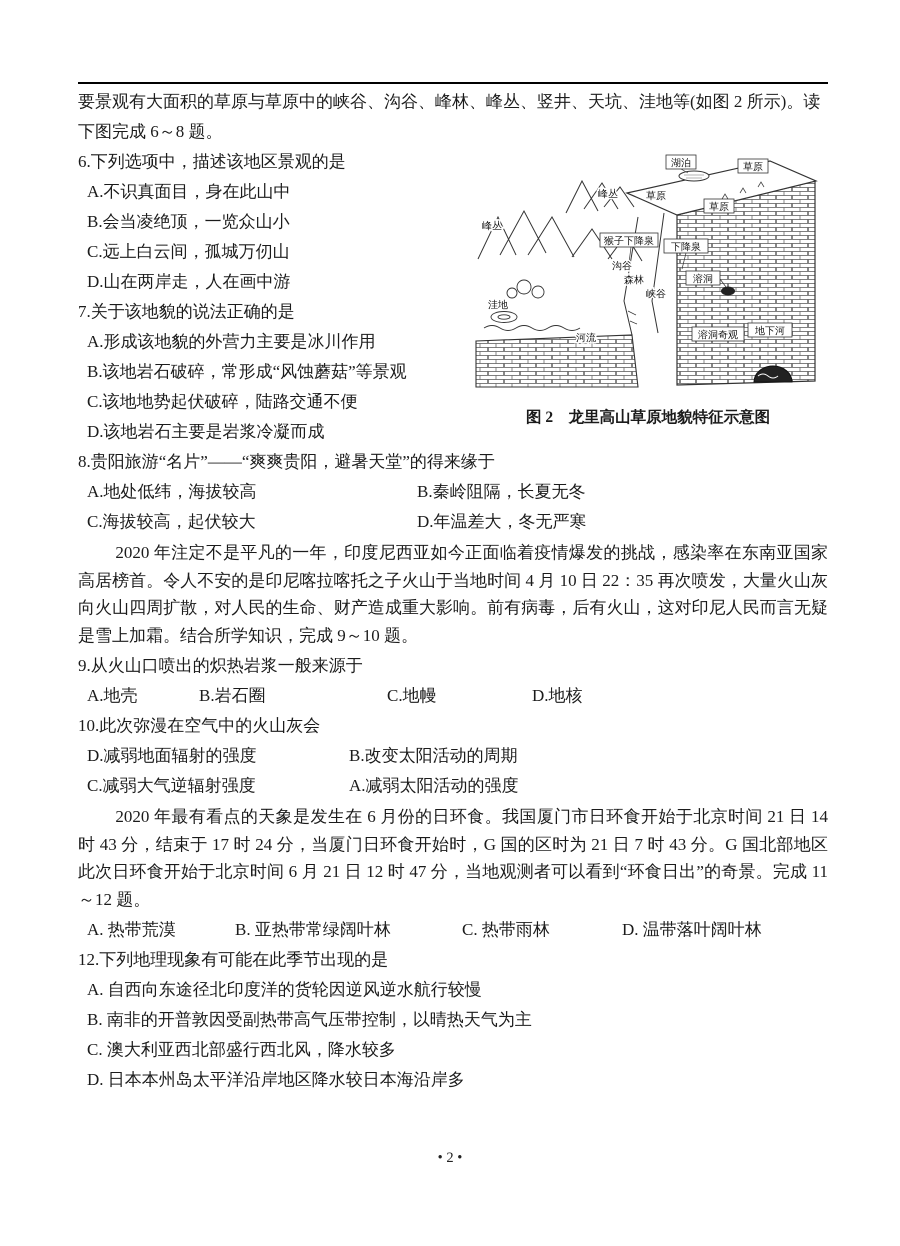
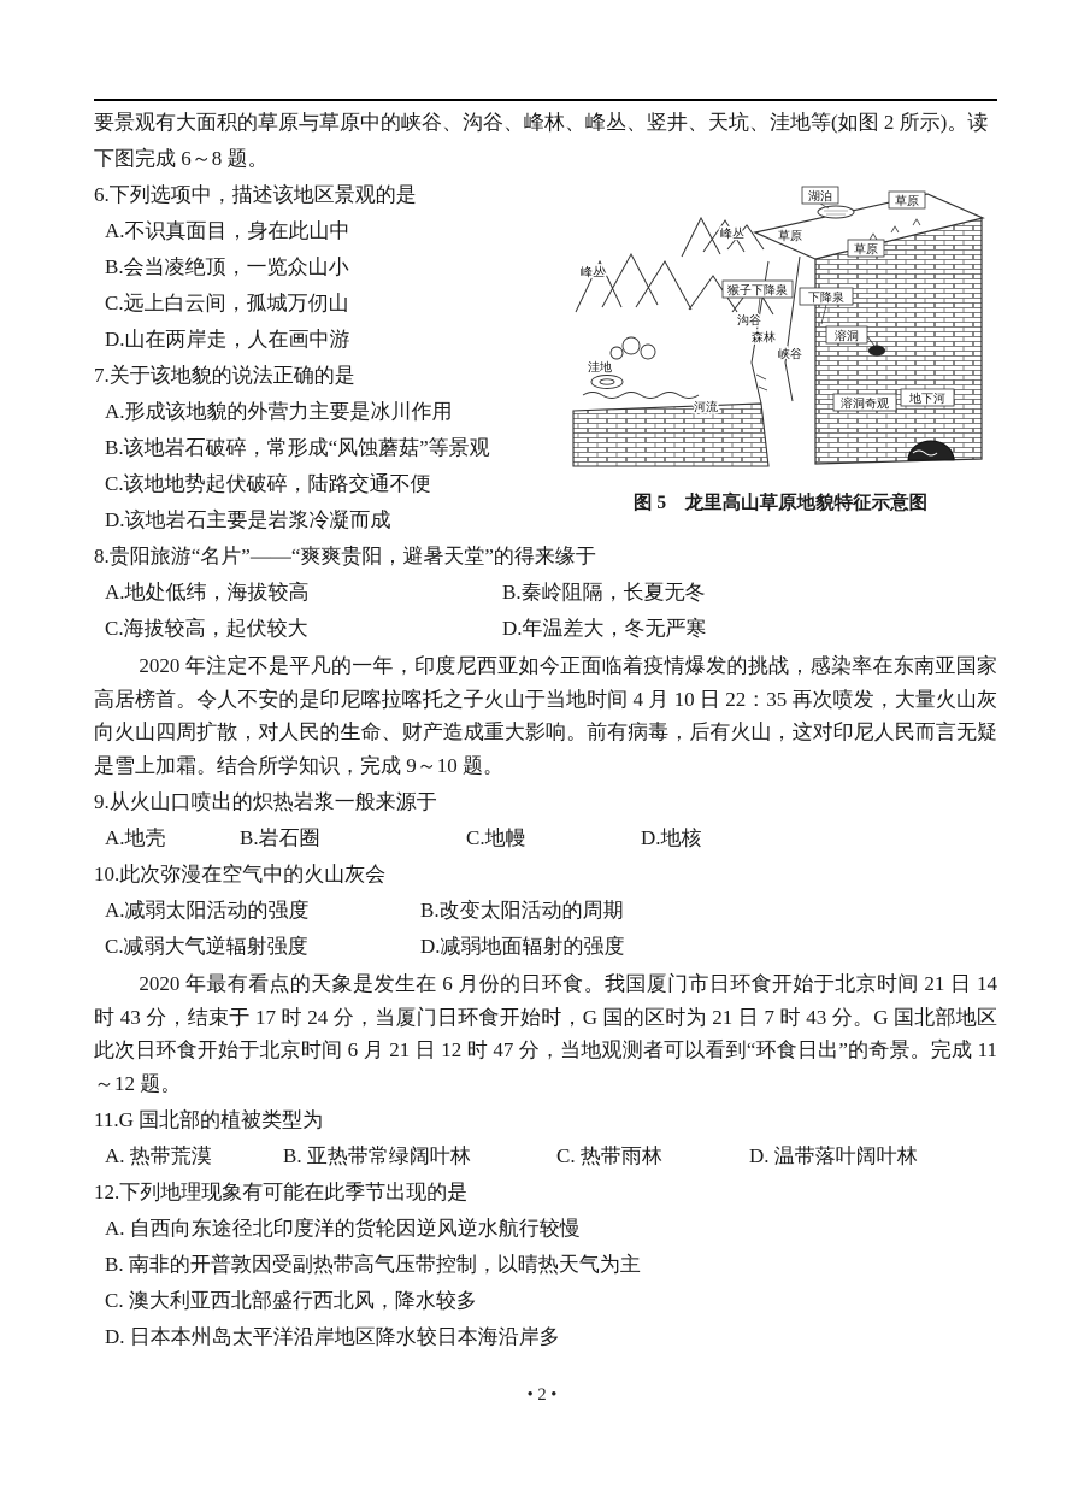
  要景观有大面积的草原与草原中的峡谷、沟谷、峰林、峰丛、竖井、天坑、洼地等(如图 2 所示)。读
  下图完成 6～8 题。
  湖泊
  草原
  草原
  猴子下降泉
  下降泉
  溶洞
  溶洞奇观
  地下河
  峰丛
  草原
  峰丛
  沟谷
  森林
  峡谷
  洼地
  河流
- 图 2 龙里高山草原地貌特征示意图
+ 图 5 龙里高山草原地貌特征示意图
  6.下列选项中，描述该地区景观的是
  A.不识真面目，身在此山中
  B.会当凌绝顶，一览众山小
  C.远上白云间，孤城万仞山
  D.山在两岸走，人在画中游
  7.关于该地貌的说法正确的是
  A.形成该地貌的外营力主要是冰川作用
  B.该地岩石破碎，常形成“风蚀蘑菇”等景观
  C.该地地势起伏破碎，陆路交通不便
  D.该地岩石主要是岩浆冷凝而成
  8.贵阳旅游“名片”——“爽爽贵阳，避暑天堂”的得来缘于
  A.地处低纬，海拔较高
  B.秦岭阻隔，长夏无冬
  C.海拔较高，起伏较大
  D.年温差大，冬无严寒
  2020 年注定不是平凡的一年，印度尼西亚如今正面临着疫情爆发的挑战，感染率在东南亚国家高居榜首。令人不安的是印尼喀拉喀托之子火山于当地时间 4 月 10 日 22：35 再次喷发，大量火山灰向火山四周扩散，对人民的生命、财产造成重大影响。前有病毒，后有火山，这对印尼人民而言无疑是雪上加霜。结合所学知识，完成 9～10 题。
  9.从火山口喷出的炽热岩浆一般来源于
  A.地壳
  B.岩石圈
  C.地幔
  D.地核
  10.此次弥漫在空气中的火山灰会
- D.减弱地面辐射的强度
+ A.减弱太阳活动的强度
  B.改变太阳活动的周期
  C.减弱大气逆辐射强度
- A.减弱太阳活动的强度
+ D.减弱地面辐射的强度
  2020 年最有看点的天象是发生在 6 月份的日环食。我国厦门市日环食开始于北京时间 21 日 14 时 43 分，结束于 17 时 24 分，当厦门日环食开始时，G 国的区时为 21 日 7 时 43 分。G 国北部地区此次日环食开始于北京时间 6 月 21 日 12 时 47 分，当地观测者可以看到“环食日出”的奇景。完成 11～12 题。
+ 11.G 国北部的植被类型为
  A. 热带荒漠
  B. 亚热带常绿阔叶林
  C. 热带雨林
  D. 温带落叶阔叶林
  12.下列地理现象有可能在此季节出现的是
  A. 自西向东途径北印度洋的货轮因逆风逆水航行较慢
  B. 南非的开普敦因受副热带高气压带控制，以晴热天气为主
  C. 澳大利亚西北部盛行西北风，降水较多
  D. 日本本州岛太平洋沿岸地区降水较日本海沿岸多
  • 2 •
